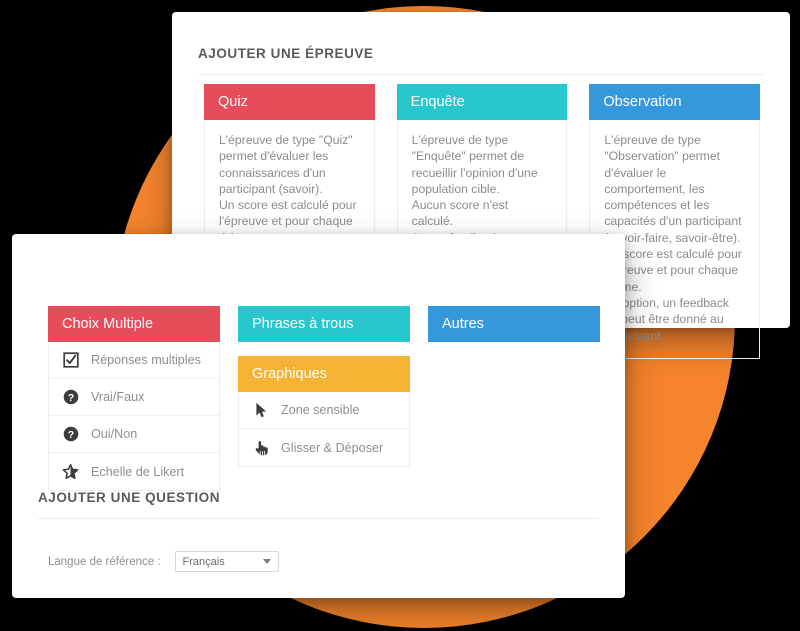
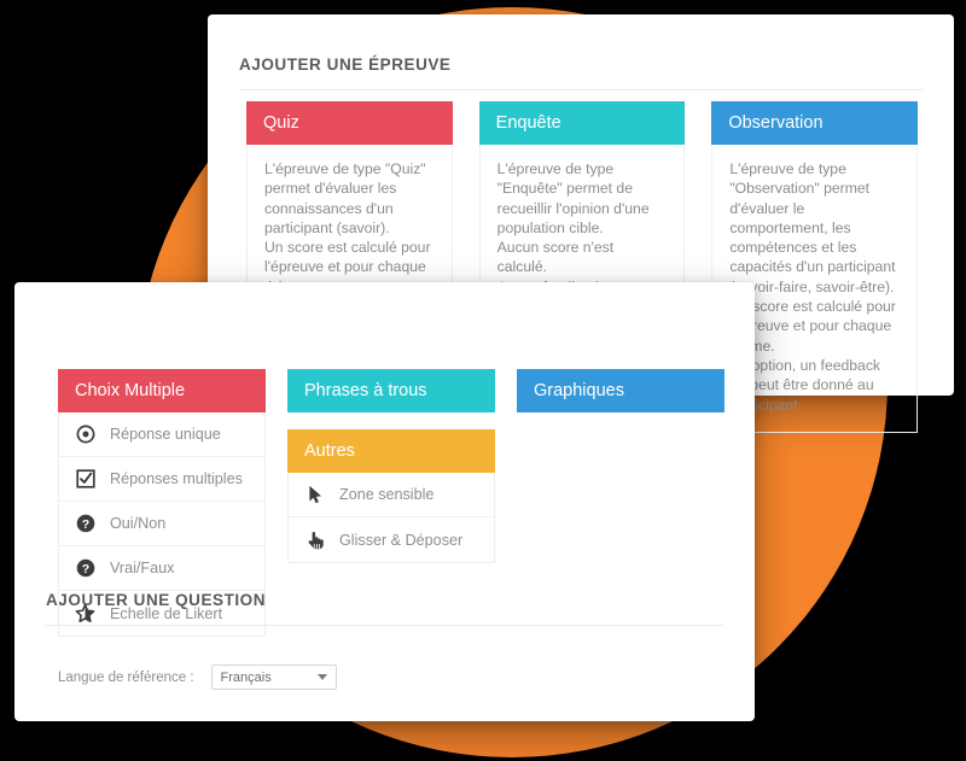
  AJOUTER UNE ÉPREUVE
  Quiz
  L'épreuve de type "Quiz" permet d'évaluer les connaissances d'un participant (savoir).
  Un score est calculé pour l'épreuve et pour chaque
  Enquête
  L'épreuve de type "Enquête" permet de recueillir l'opinion d'une population cible.
  Aucun score n'est calculé.
  Observation
  L'épreuve de type "Observation" permet d'évaluer le comportement, les compétences et les capacités d'un participant oir-faire, savoir-être).
  score est calculé pour euve et pour chaque me.
  option, un feedback eut être donné au icipant.
  AJOUTER UNE QUESTION
  Choix Multiple
+ Réponse unique
  Réponses multiples
  ?
- Vrai/Faux
+ Oui/Non
  ?
- Oui/Non
+ Vrai/Faux
  Echelle de Likert
  Phrases à trous
- Graphiques
+ Autres
  Zone sensible
  Glisser & Déposer
- Autres
+ Graphiques
  Langue de référence :
  Français
